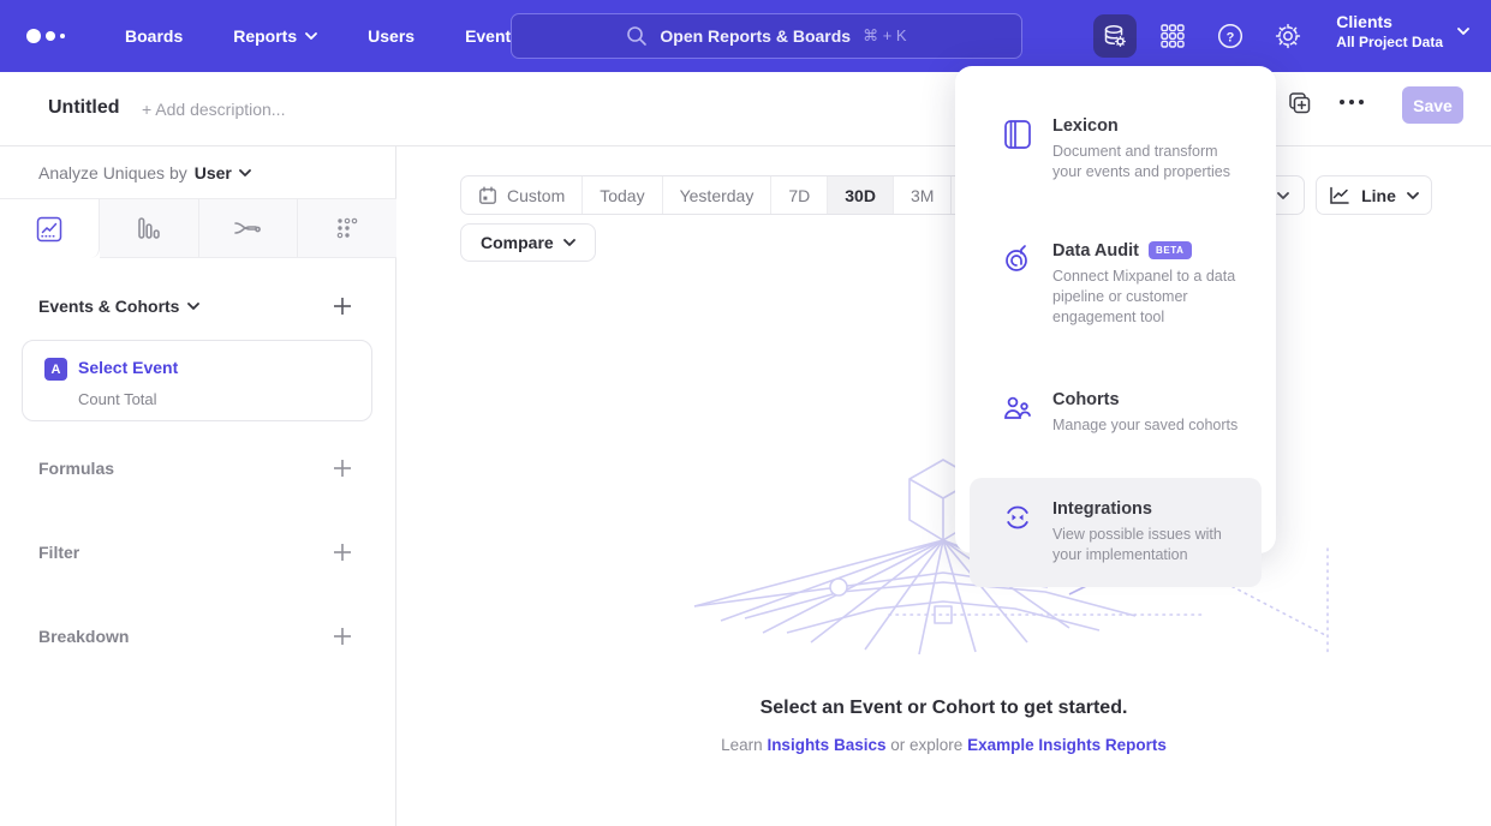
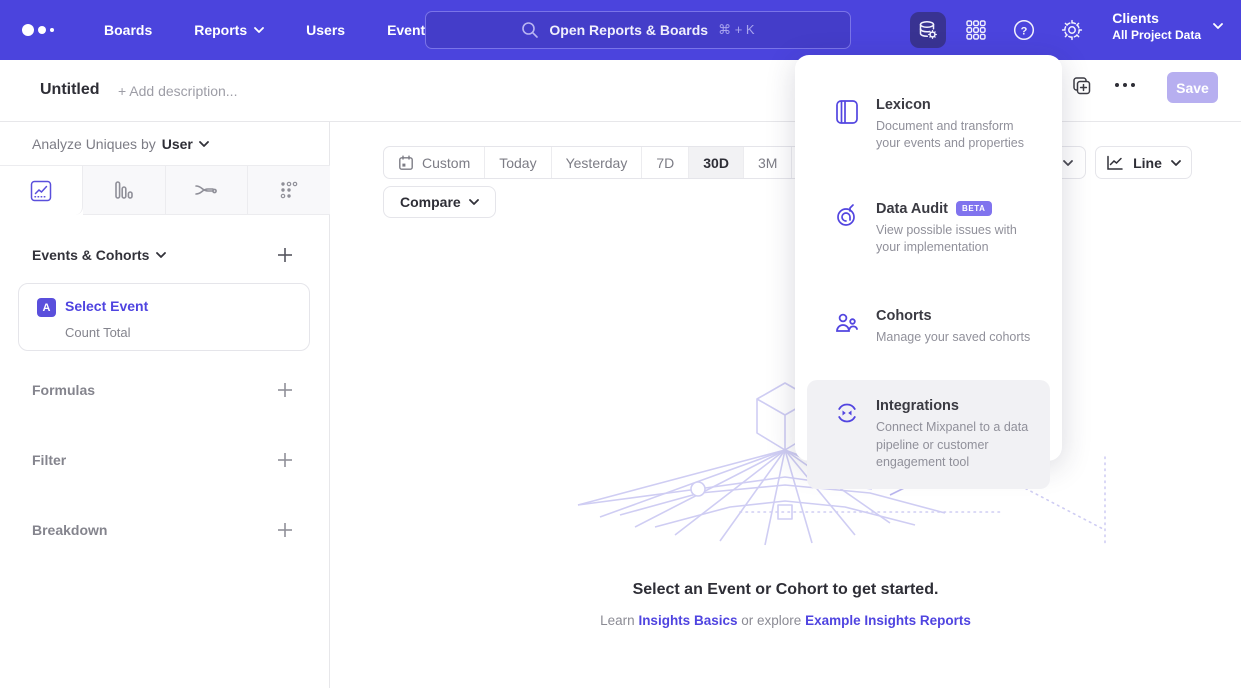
  Boards
  Reports
  Users
  Event
  Open Reports & Boards
  ⌘ + K
  ?
  Clients
  All Project Data
  Untitled
  + Add description...
  Save
  Analyze Uniques by
  User
  Events & Cohorts
  A
  Select Event
  Count Total
  Formulas
  Filter
  Breakdown
  Custom
  Today
  Yesterday
  7D
  30D
  3M
  Compare
  Line
  Select an Event or Cohort to get started.
  Learn Insights Basics or explore Example Insights Reports
  Lexicon
  Document and transform your events and properties
  Data Audit
  BETA
- Connect Mixpanel to a data pipeline or customer engagement tool
+ View possible issues with your implementation
  Cohorts
  Manage your saved cohorts
  Integrations
- View possible issues with your implementation
+ Connect Mixpanel to a data pipeline or customer engagement tool
